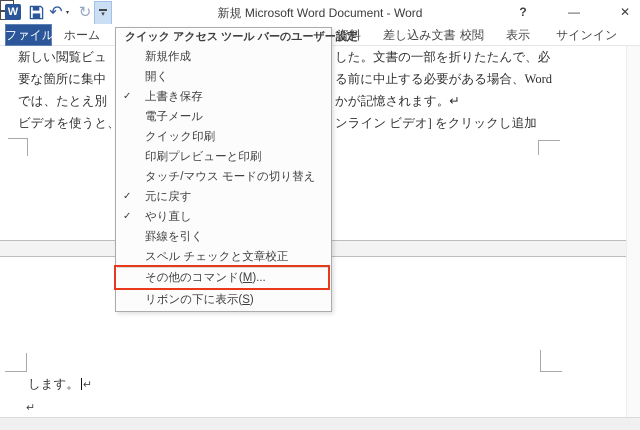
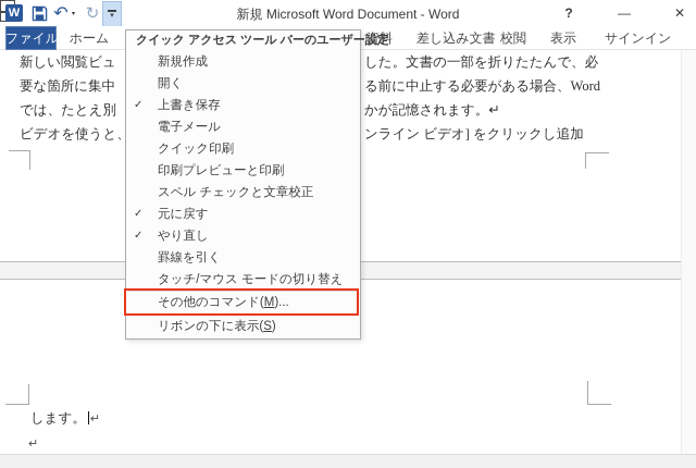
  W
  ↶
  ↻
  新規 Microsoft Word Document - Word
  ?
  —
  ✕
  ファイル
  ホーム
  資料
  差し込み文書
  校閲
  表示
  サインイン
  新しい閲覧ビュ
  した。文書の一部を折りたたんで、必
  要な箇所に集中
  る前に中止する必要がある場合、Word
  では、たとえ別
  かが記憶されます。↵
  ビデオを使うと、
  ンライン ビデオ] をクリックし追加
  します。 ↵
  ↵
  クイック アクセス ツール バーのユーザー設定
  新規作成
  開く
  ✓
  上書き保存
  電子メール
  クイック印刷
  印刷プレビューと印刷
- タッチ/マウス モードの切り替え
+ スペル チェックと文章校正
  ✓
  元に戻す
  ✓
  やり直し
  罫線を引く
- スペル チェックと文章校正
+ タッチ/マウス モードの切り替え
  その他のコマンド(M)...
  リボンの下に表示(S)
